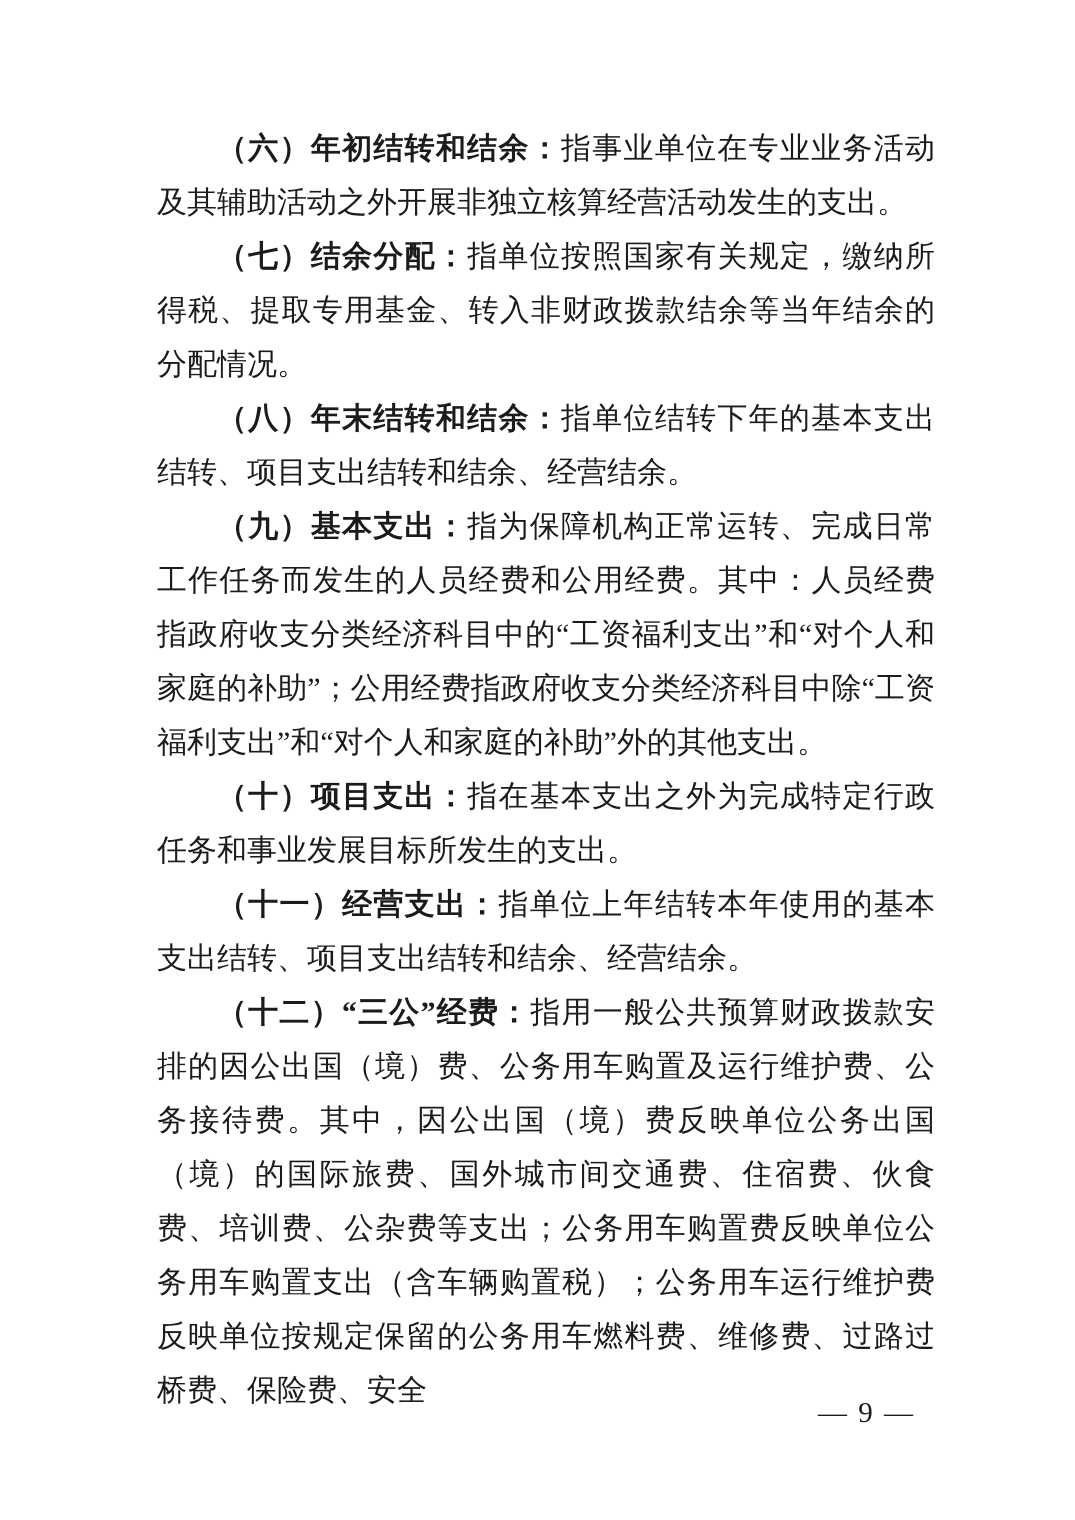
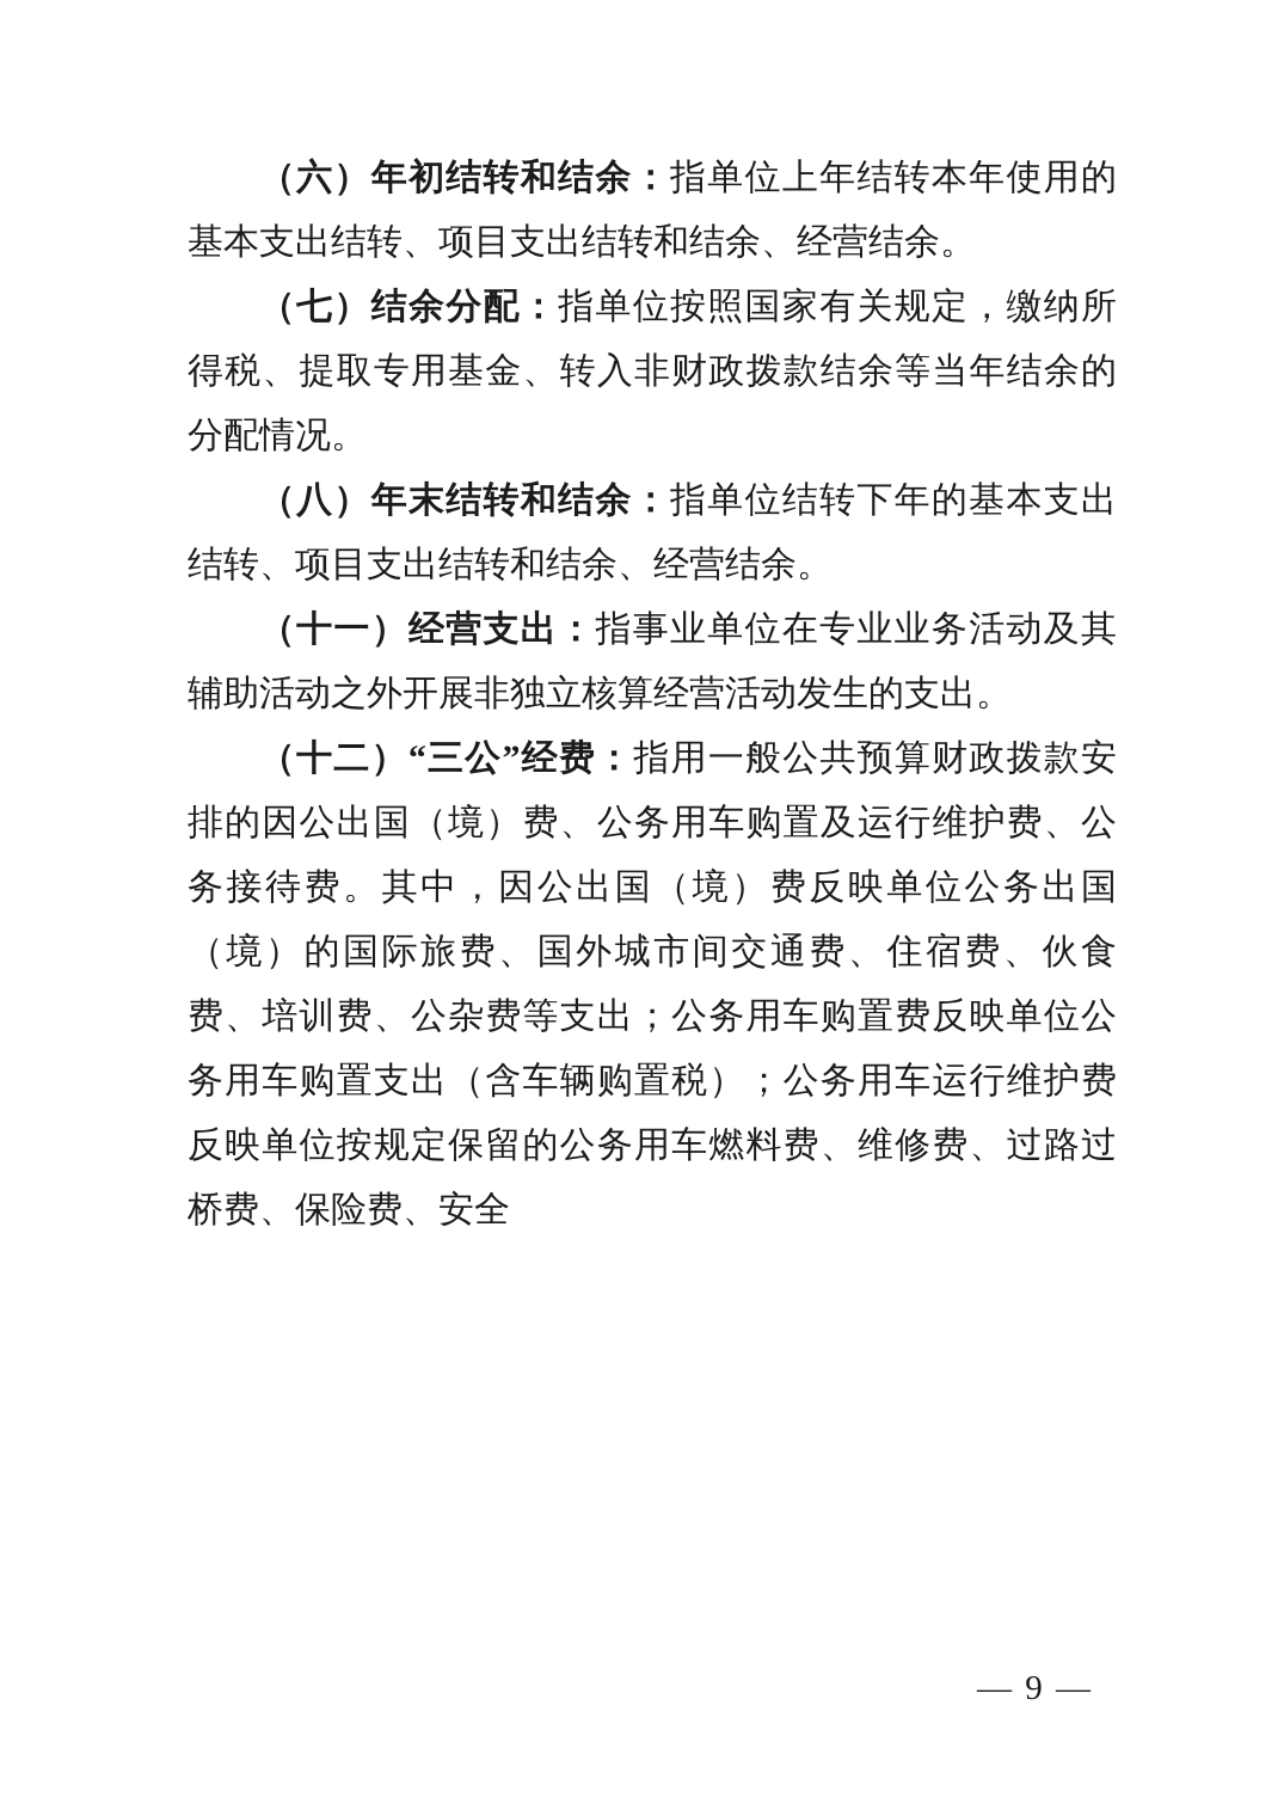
- （六）年初结转和结余：指事业单位在专业业务活动及其辅助活动之外开展非独立核算经营活动发生的支出。
+ （六）年初结转和结余：指单位上年结转本年使用的基本支出结转、项目支出结转和结余、经营结余。
  （七）结余分配：指单位按照国家有关规定，缴纳所得税、提取专用基金、转入非财政拨款结余等当年结余的分配情况。
  （八）年末结转和结余：指单位结转下年的基本支出结转、项目支出结转和结余、经营结余。
- （九）基本支出：指为保障机构正常运转、完成日常工作任务而发生的人员经费和公用经费。其中：人员经费指政府收支分类经济科目中的“工资福利支出”和“对个人和家庭的补助”；公用经费指政府收支分类经济科目中除“工资福利支出”和“对个人和家庭的补助”外的其他支出。
- （十）项目支出：指在基本支出之外为完成特定行政任务和事业发展目标所发生的支出。
- （十一）经营支出：指单位上年结转本年使用的基本支出结转、项目支出结转和结余、经营结余。
+ （十一）经营支出：指事业单位在专业业务活动及其辅助活动之外开展非独立核算经营活动发生的支出。
  （十二）“三公”经费：指用一般公共预算财政拨款安排的因公出国（境）费、公务用车购置及运行维护费、公务接待费。其中，因公出国（境）费反映单位公务出国（境）的国际旅费、国外城市间交通费、住宿费、伙食费、培训费、公杂费等支出；公务用车购置费反映单位公务用车购置支出（含车辆购置税）；公务用车运行维护费反映单位按规定保留的公务用车燃料费、维修费、过路过桥费、保险费、安全
  — 9 —
